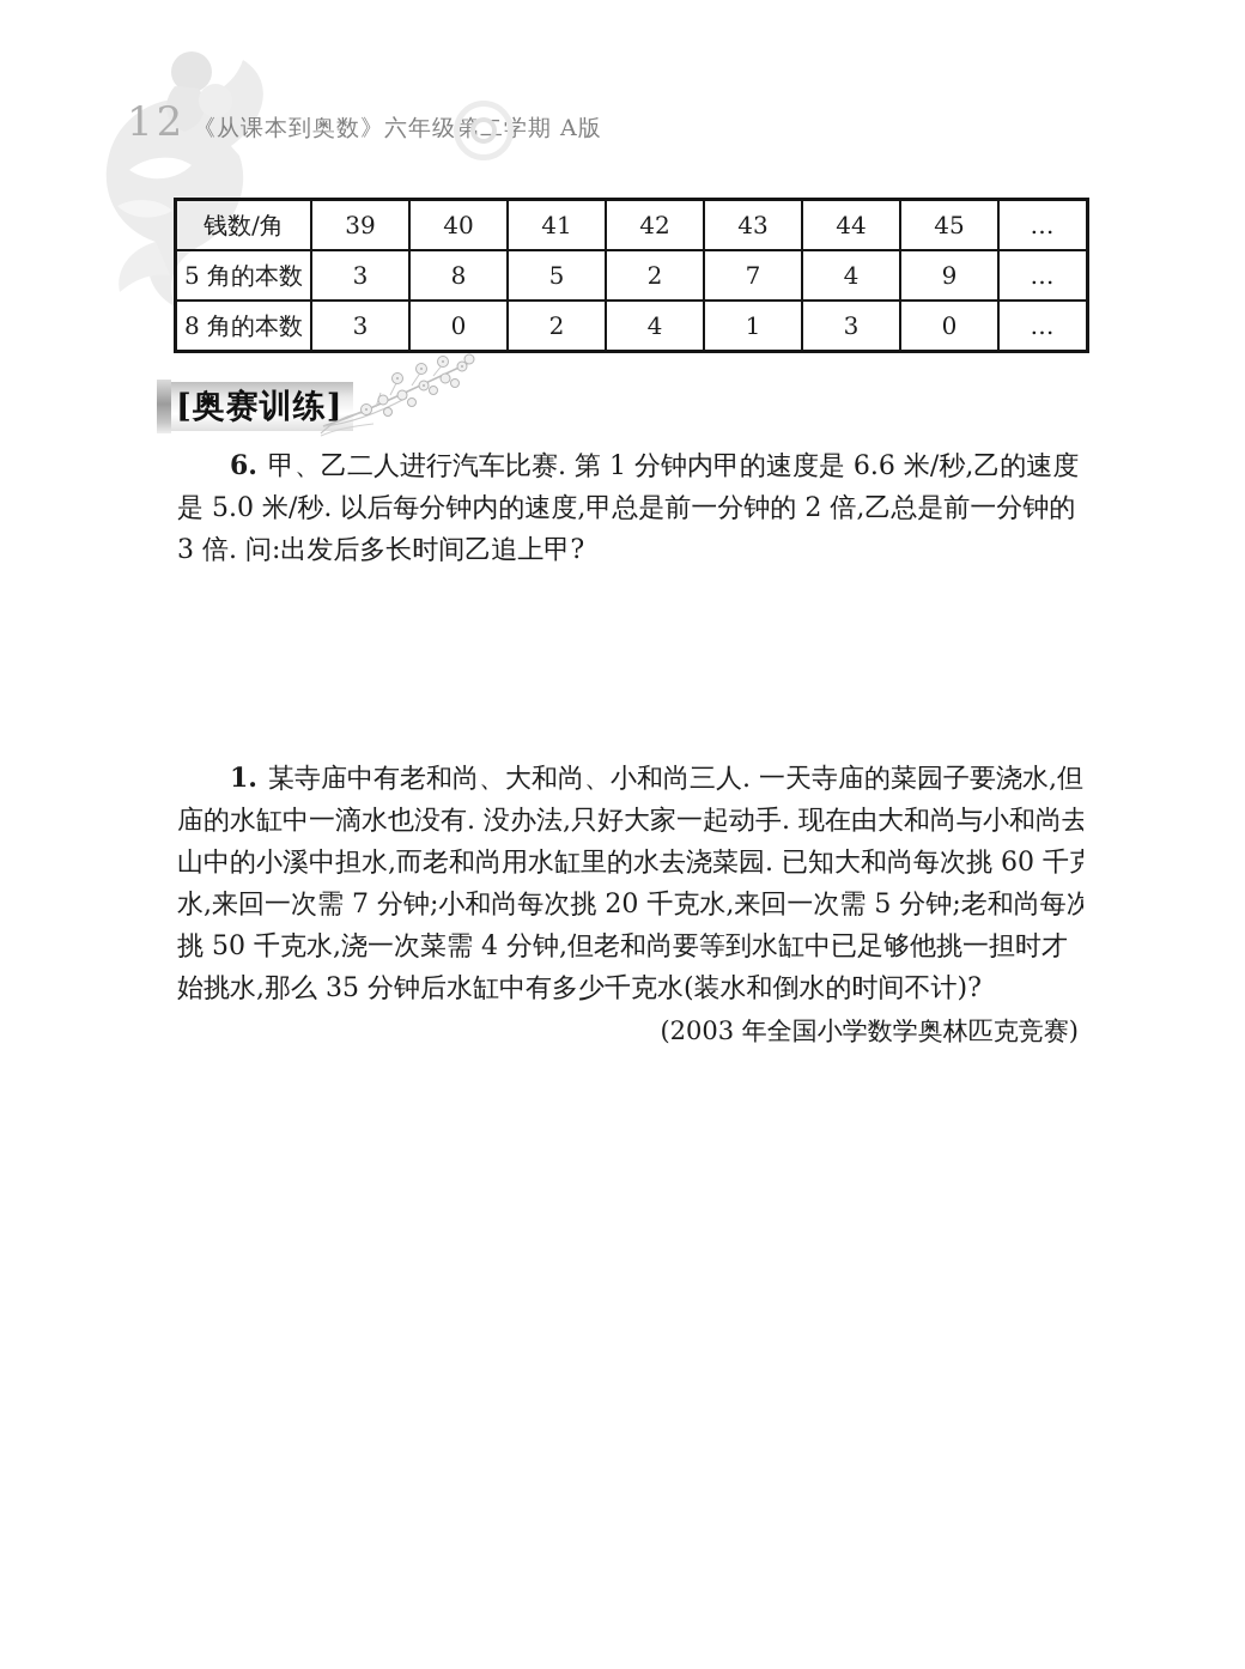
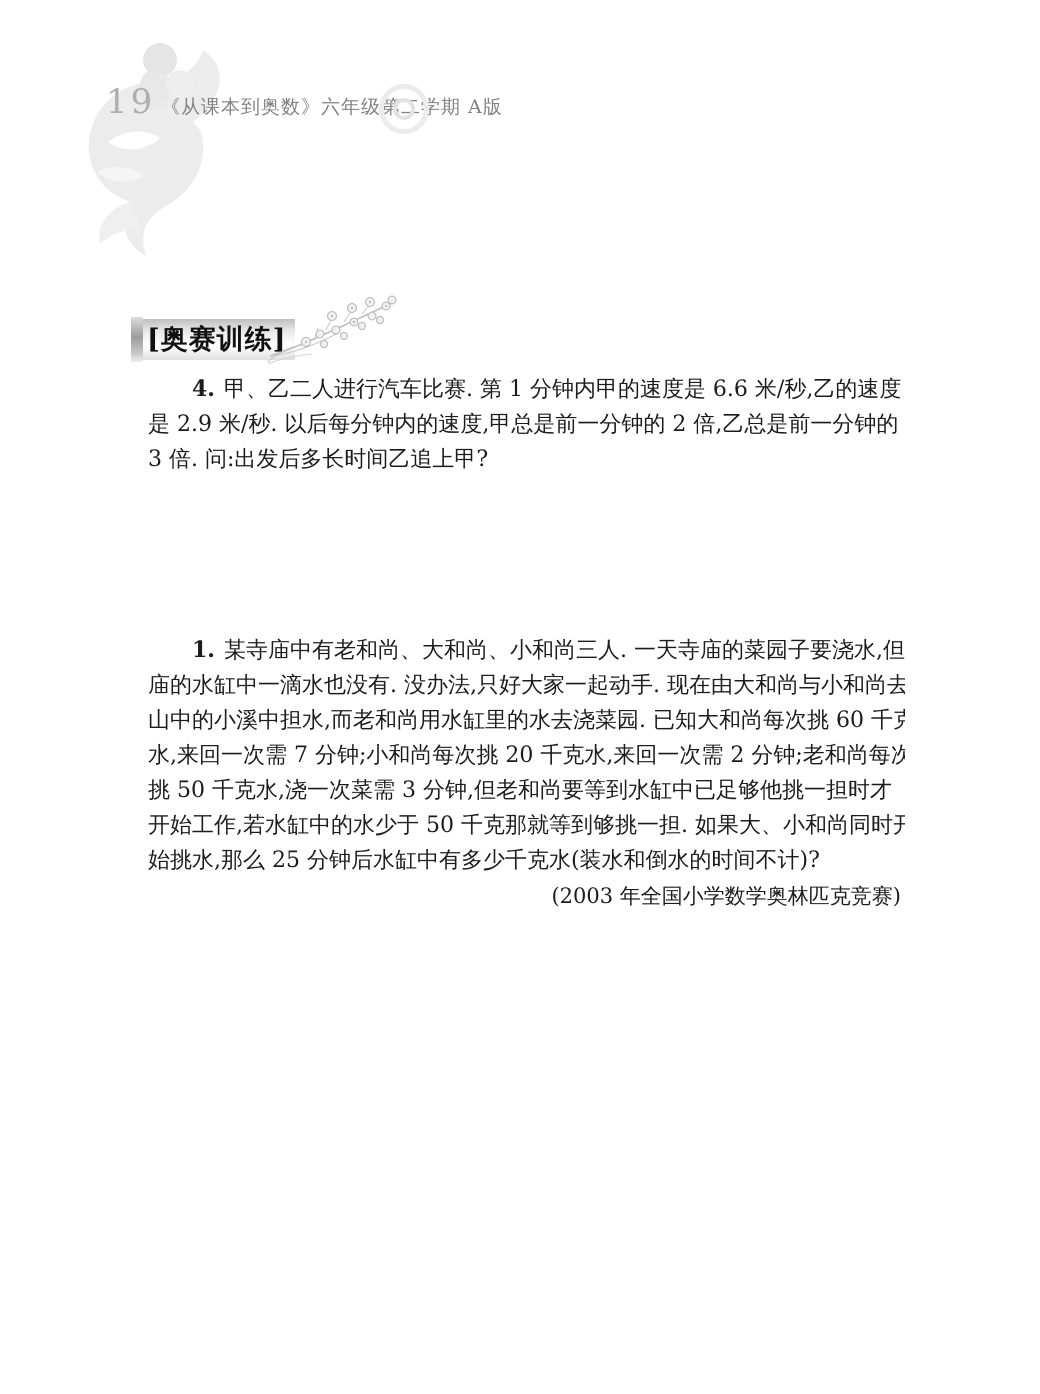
- 12
+ 19
  《从课本到奥数》六年级第二学期 A版
- 钱数/角	39	40	41	42	43	44	45	…
- 5 角的本数	3	8	5	2	7	4	9	…
- 8 角的本数	3	0	2	4	1	3	0	…
  [奥赛训练]
- 6. 甲、乙二人进行汽车比赛. 第 1 分钟内甲的速度是 6.6 米/秒,乙的速度
+ 4. 甲、乙二人进行汽车比赛. 第 1 分钟内甲的速度是 6.6 米/秒,乙的速度
- 是 5.0 米/秒. 以后每分钟内的速度,甲总是前一分钟的 2 倍,乙总是前一分钟的
+ 是 2.9 米/秒. 以后每分钟内的速度,甲总是前一分钟的 2 倍,乙总是前一分钟的
  3 倍. 问:出发后多长时间乙追上甲?
  1. 某寺庙中有老和尚、大和尚、小和尚三人. 一天寺庙的菜园子要浇水,但
  庙的水缸中一滴水也没有. 没办法,只好大家一起动手. 现在由大和尚与小和尚去
  山中的小溪中担水,而老和尚用水缸里的水去浇菜园. 已知大和尚每次挑 60 千克
- 水,来回一次需 7 分钟;小和尚每次挑 20 千克水,来回一次需 5 分钟;老和尚每次
+ 水,来回一次需 7 分钟;小和尚每次挑 20 千克水,来回一次需 2 分钟;老和尚每次
- 挑 50 千克水,浇一次菜需 4 分钟,但老和尚要等到水缸中已足够他挑一担时才
+ 挑 50 千克水,浇一次菜需 3 分钟,但老和尚要等到水缸中已足够他挑一担时才
+ 开始工作,若水缸中的水少于 50 千克那就等到够挑一担. 如果大、小和尚同时开
- 始挑水,那么 35 分钟后水缸中有多少千克水(装水和倒水的时间不计)?
+ 始挑水,那么 25 分钟后水缸中有多少千克水(装水和倒水的时间不计)?
  (2003 年全国小学数学奥林匹克竞赛)
